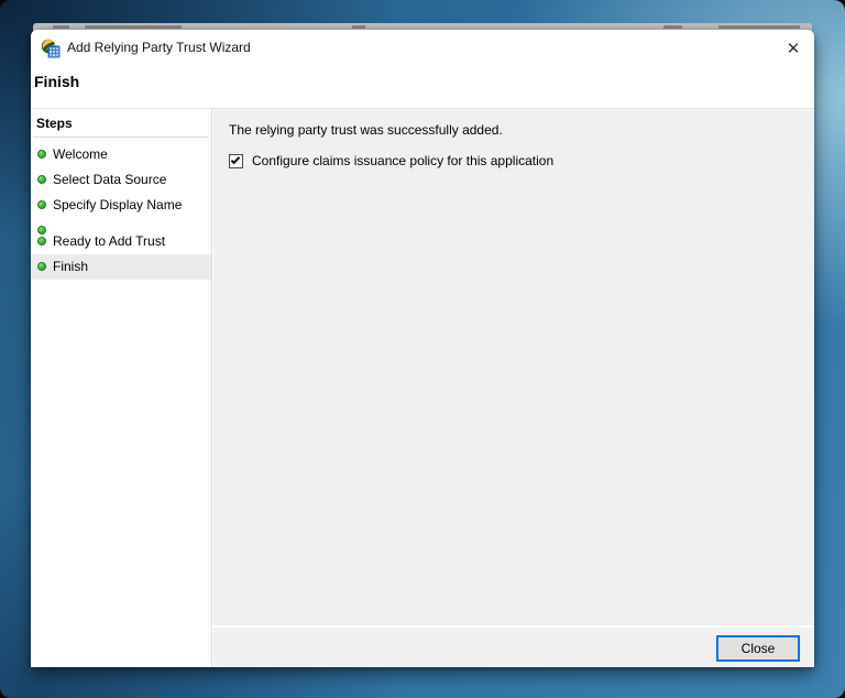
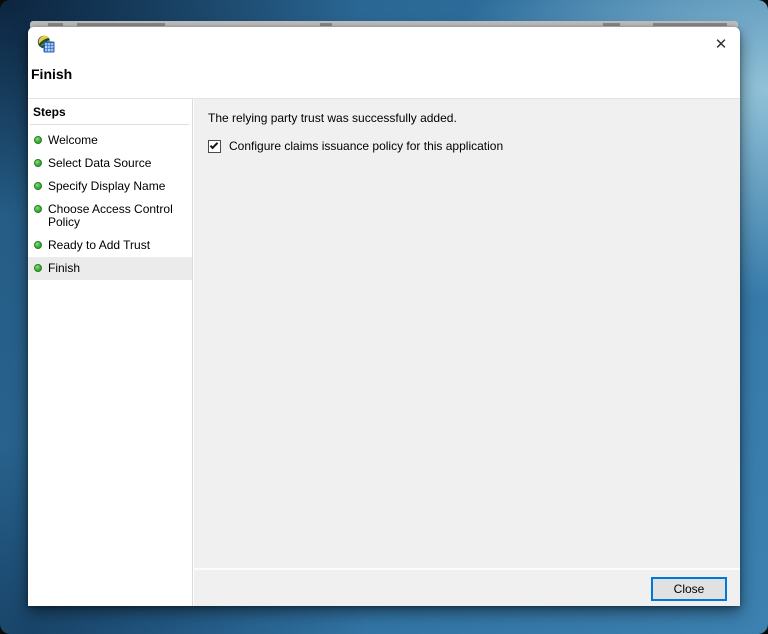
- Add Relying Party Trust Wizard
  ✕
  Finish
  Steps
  Welcome
  Select Data Source
  Specify Display Name
+ Choose Access Control Policy
  Ready to Add Trust
  Finish
  The relying party trust was successfully added.
  Configure claims issuance policy for this application
  Close
